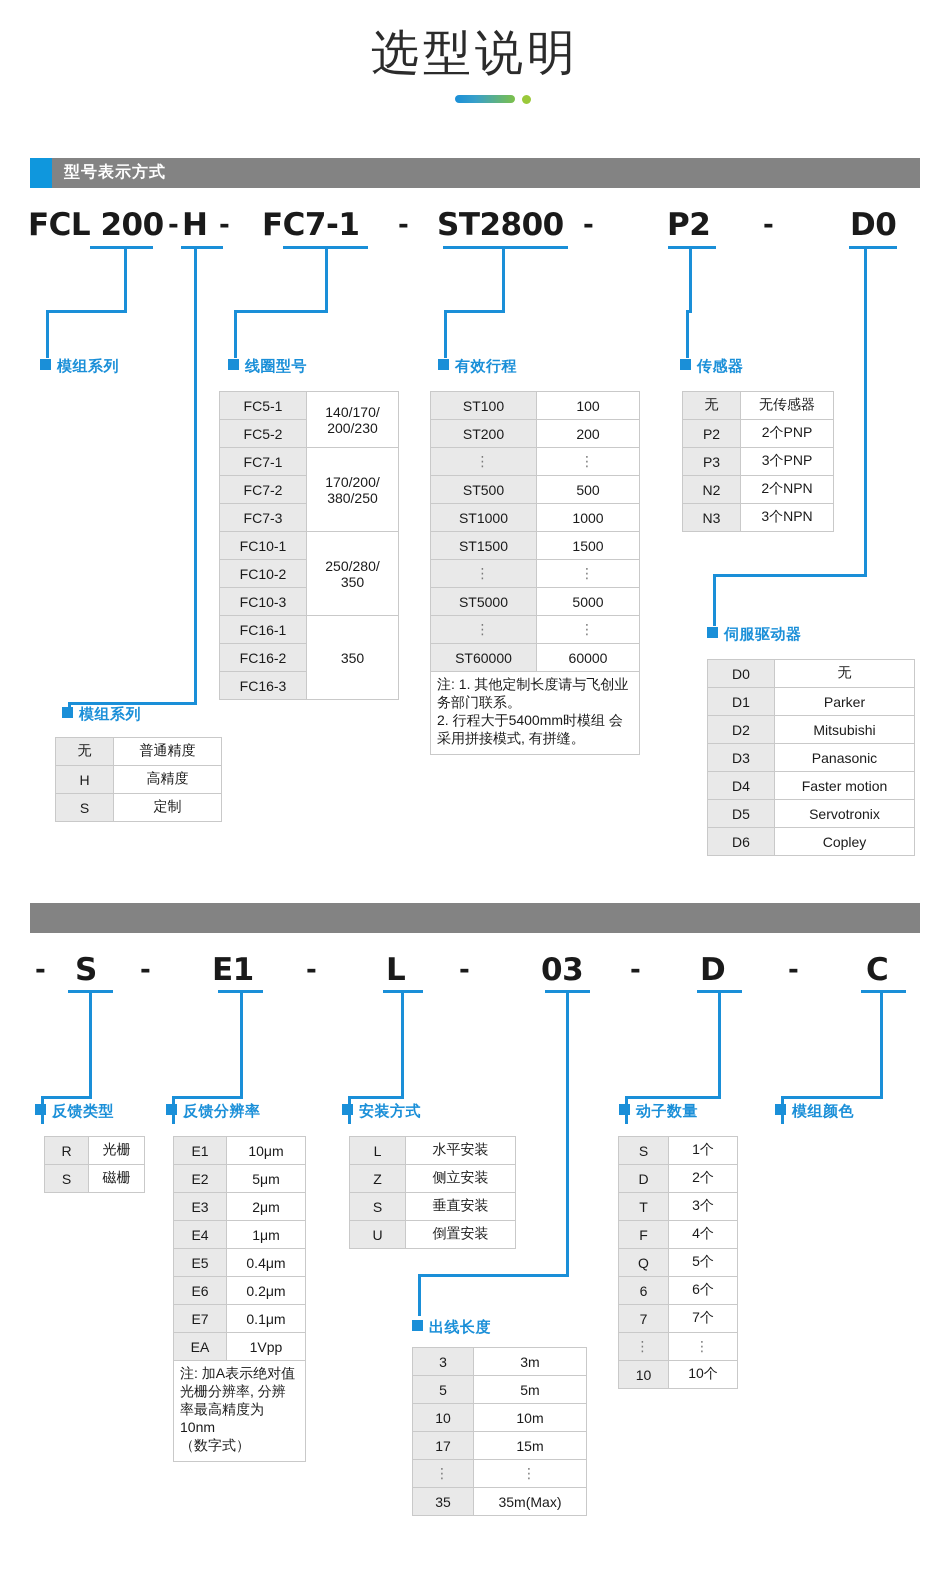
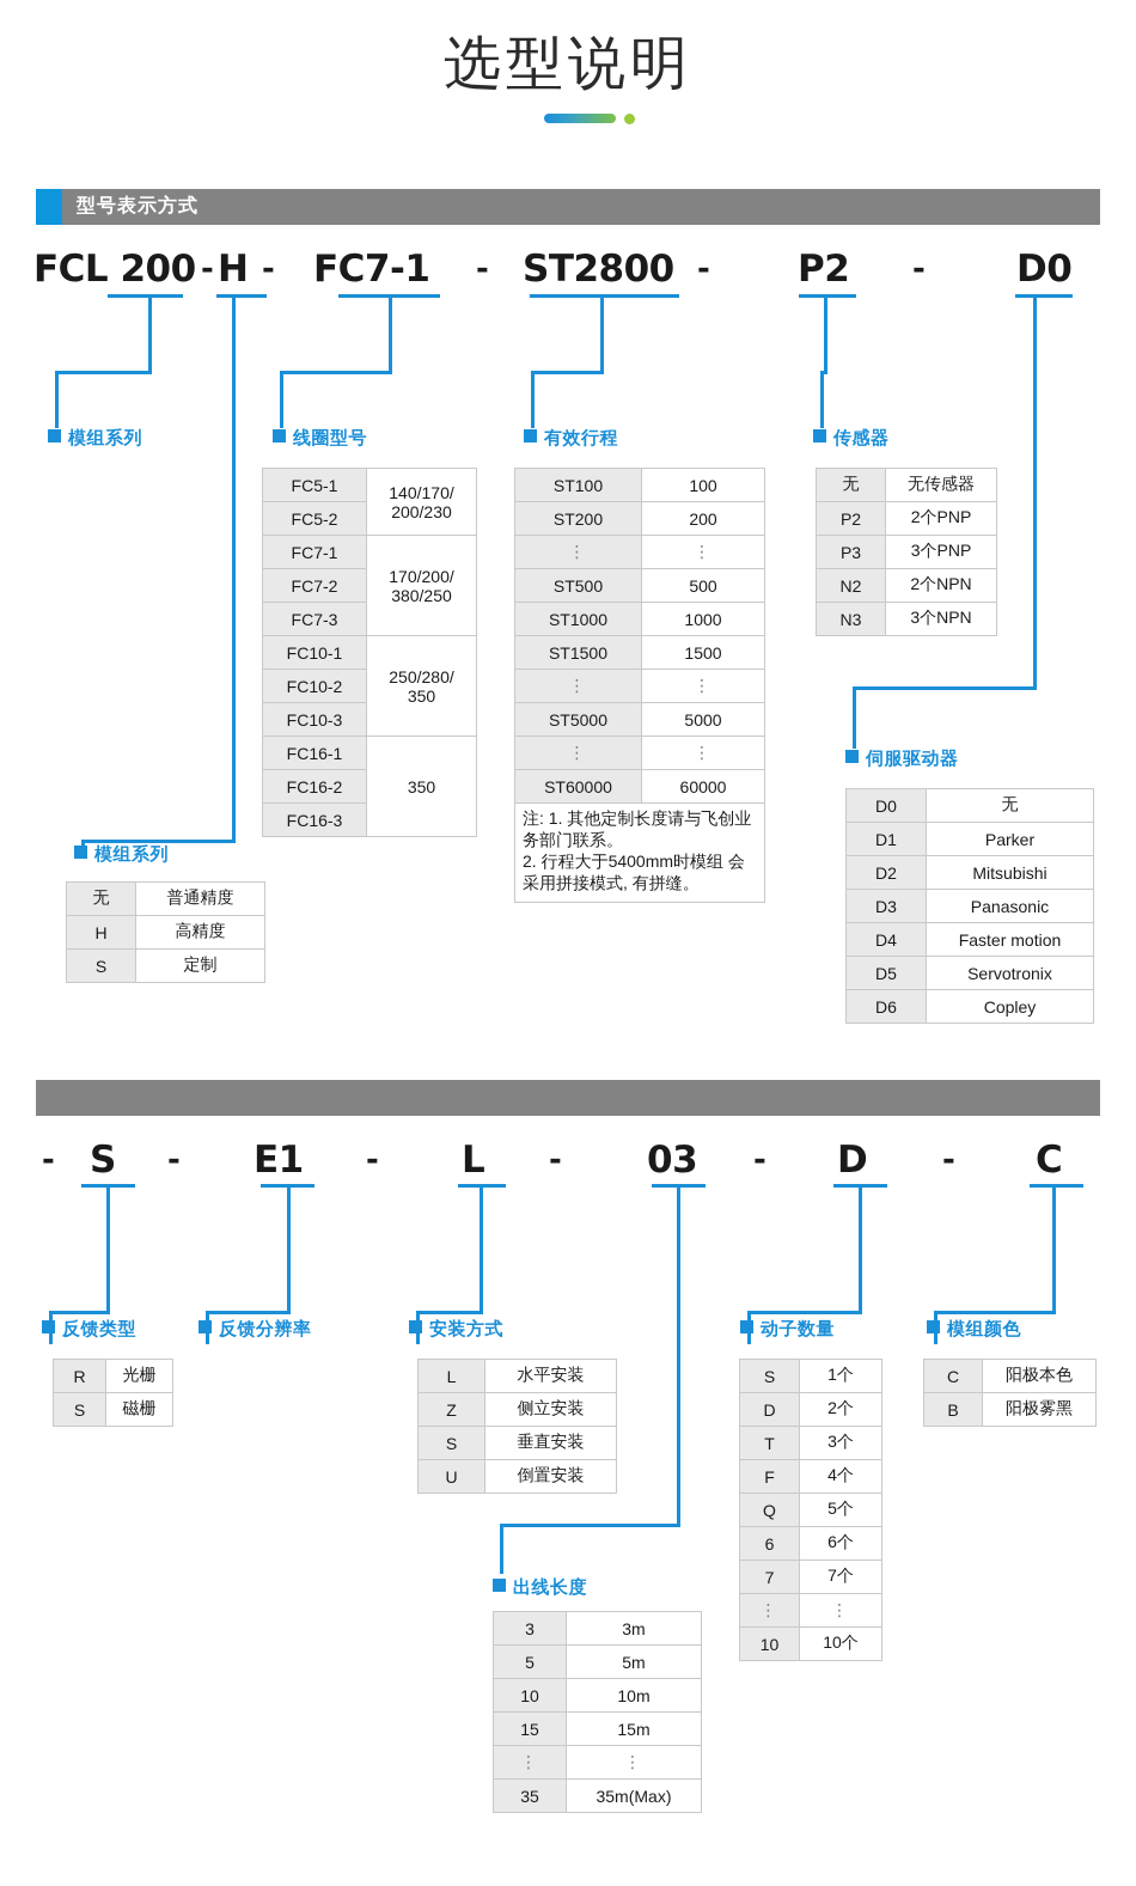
  选型说明
  型号表示方式
  FCL 200
  -
  H
  -
  FC7-1
  -
  ST2800
  -
  P2
  -
  D0
  模组系列
  线圈型号
  有效行程
  传感器
  模组系列
  伺服驱动器
  无	普通精度
  H	高精度
  S	定制
  FC5-1	140/170/ 200/230
  FC5-2
  FC7-1	170/200/ 380/250
  FC7-2
  FC7-3
  FC10-1	250/280/ 350
  FC10-2
  FC10-3
  FC16-1	350
  FC16-2
  FC16-3
  ST100	100
  ST200	200
  ⋮	⋮
  ST500	500
  ST1000	1000
  ST1500	1500
  ⋮	⋮
  ST5000	5000
  ⋮	⋮
  ST60000	60000
  注: 1. 其他定制长度请与飞创业务部门联系。 2. 行程大于5400mm时模组 会采用拼接模式, 有拼缝。
  无	无传感器
  P2	2个PNP
  P3	3个PNP
  N2	2个NPN
  N3	3个NPN
  D0	无
  D1	Parker
  D2	Mitsubishi
  D3	Panasonic
  D4	Faster motion
  D5	Servotronix
  D6	Copley
  -
  S
  -
  E1
  -
  L
  -
  03
  -
  D
  -
  C
  反馈类型
  反馈分辨率
  安装方式
  动子数量
  模组颜色
  出线长度
  R	光栅
  S	磁栅
- E1	10μm
- E2	5μm
- E3	2μm
- E4	1μm
- E5	0.4μm
- E6	0.2μm
- E7	0.1μm
- EA	1Vpp
- 注: 加A表示绝对值光栅分辨率, 分辨率最高精度为10nm （数字式）
  L	水平安装
  Z	侧立安装
  S	垂直安装
  U	倒置安装
  3	3m
  5	5m
  10	10m
- 17	15m
+ 15	15m
  ⋮	⋮
  35	35m(Max)
  S	1个
  D	2个
  T	3个
  F	4个
  Q	5个
  6	6个
  7	7个
  ⋮	⋮
  10	10个
+ C	阳极本色
+ B	阳极雾黑
